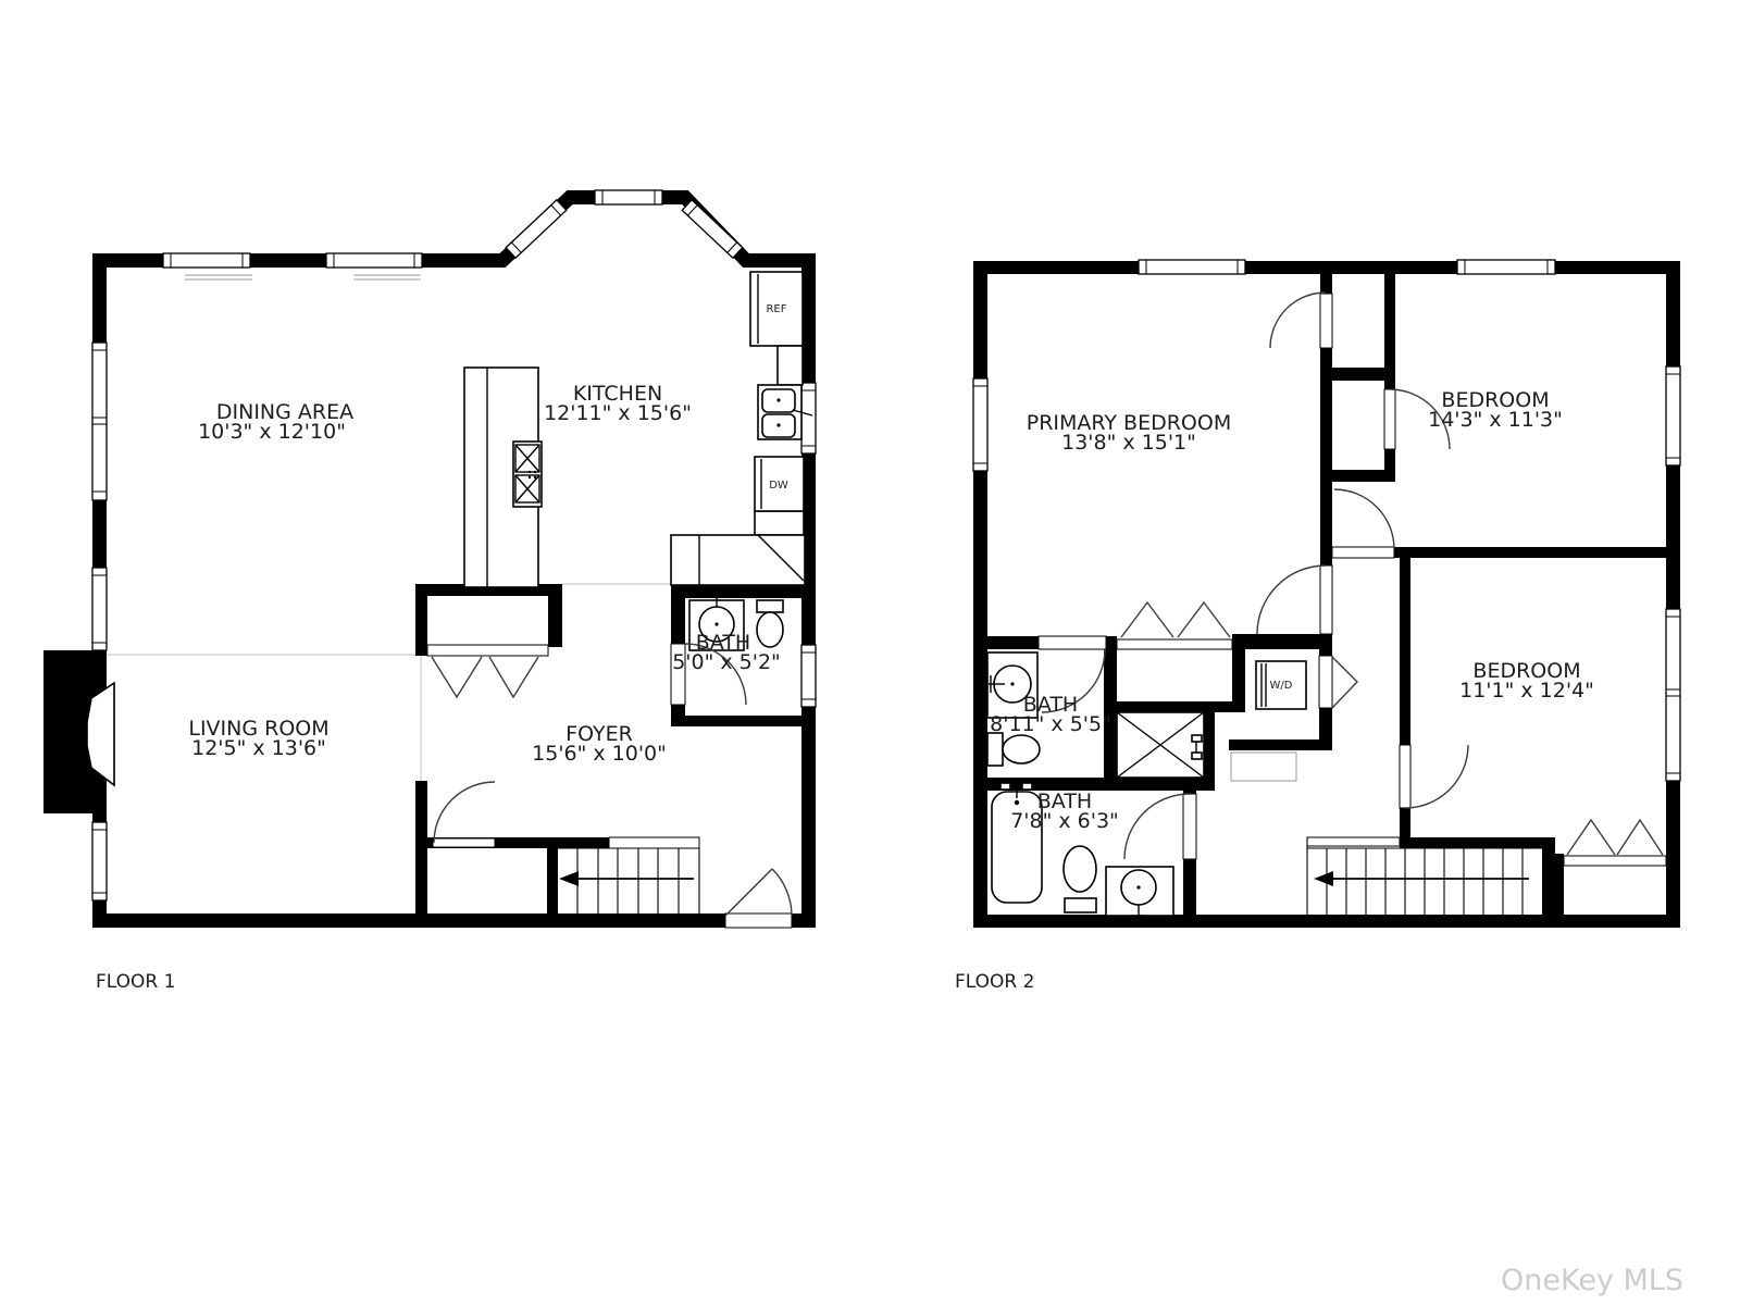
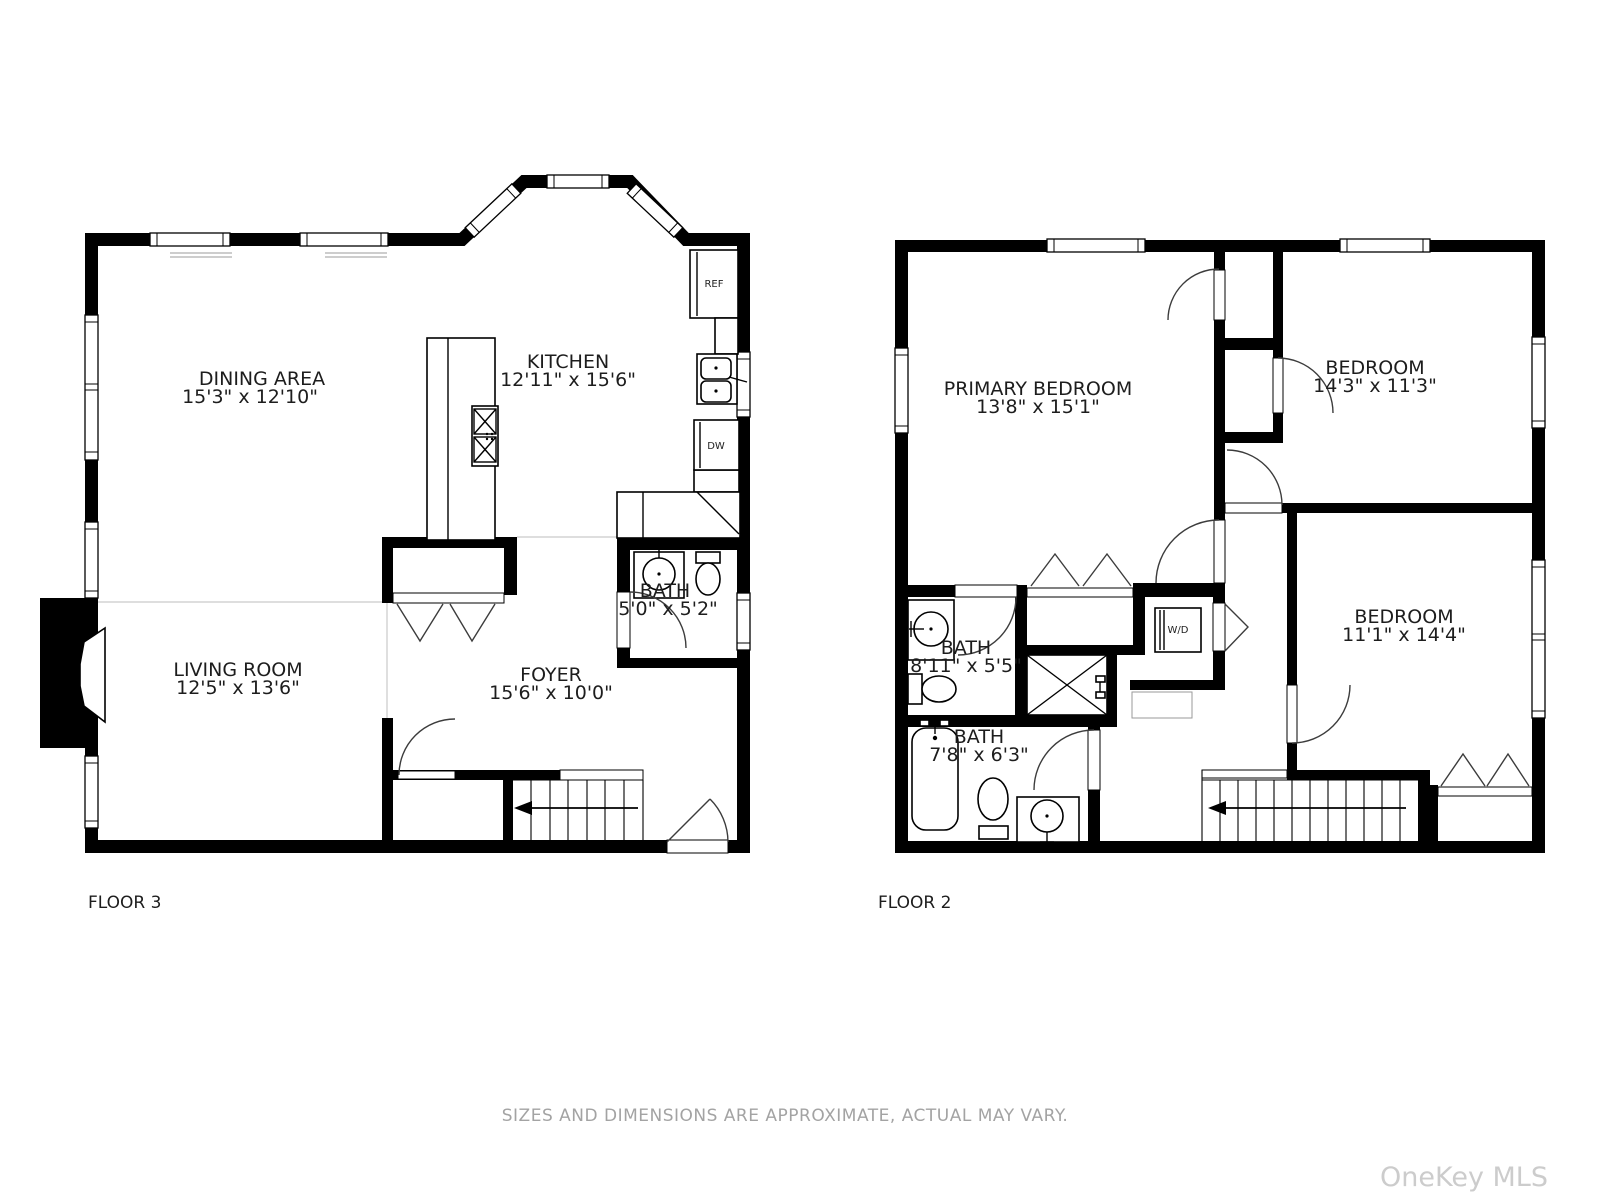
  DINING AREA
- 10'3" x 12'10"
+ 15'3" x 12'10"
  KITCHEN
  12'11" x 15'6"
  BATH
  5'0" x 5'2"
  LIVING ROOM
  12'5" x 13'6"
  FOYER
  15'6" x 10'0"
  REF
  DW
- FLOOR 1
+ FLOOR 3
  PRIMARY BEDROOM
  13'8" x 15'1"
  BEDROOM
  14'3" x 11'3"
  BEDROOM
- 11'1" x 12'4"
+ 11'1" x 14'4"
  BATH
  8'11" x 5'5"
  BATH
  7'8" x 6'3"
  W/D
  FLOOR 2
+ SIZES AND DIMENSIONS ARE APPROXIMATE, ACTUAL MAY VARY.
  OneKey MLS
